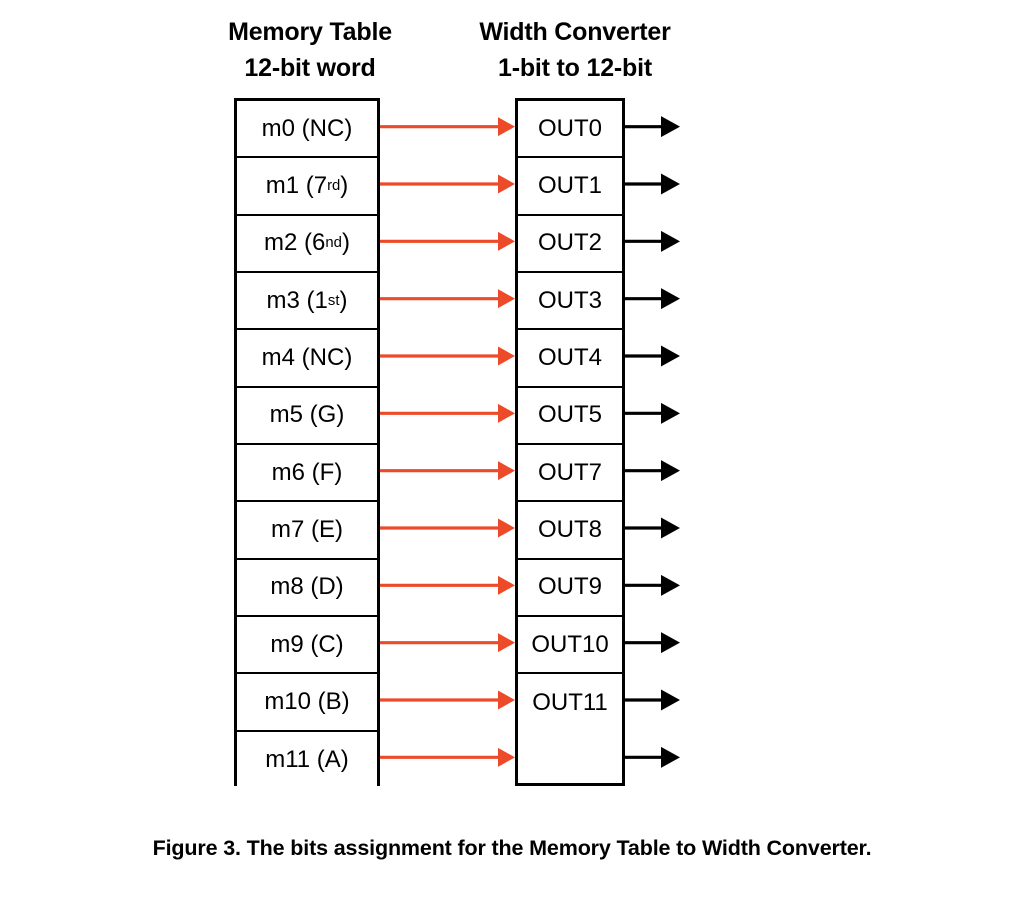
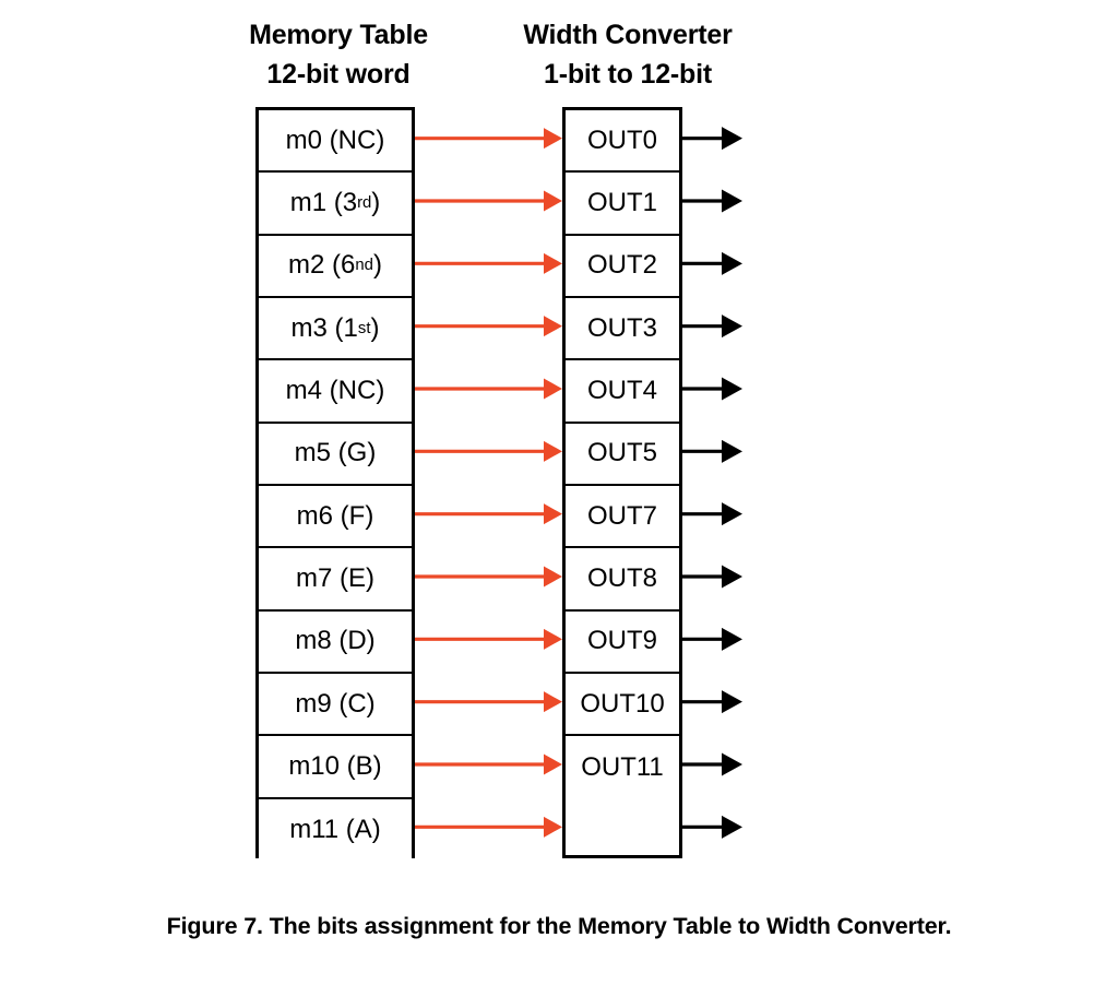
  Memory Table
  12-bit word
  Width Converter
  1-bit to 12-bit
  m0 (NC)
- m1 (7
+ m1 (3
  )
  m2 (6
  )
  m3 (1
  )
  m4 (NC)
  m5 (G)
  m6 (F)
  m7 (E)
  m8 (D)
  m9 (C)
  m10 (B)
  m11 (A)
  OUT0
  OUT1
  OUT2
  OUT3
  OUT4
  OUT5
  OUT7
  OUT8
  OUT9
  OUT10
  OUT11
- Figure 3. The bits assignment for the Memory Table to Width Converter.
+ Figure 7. The bits assignment for the Memory Table to Width Converter.
